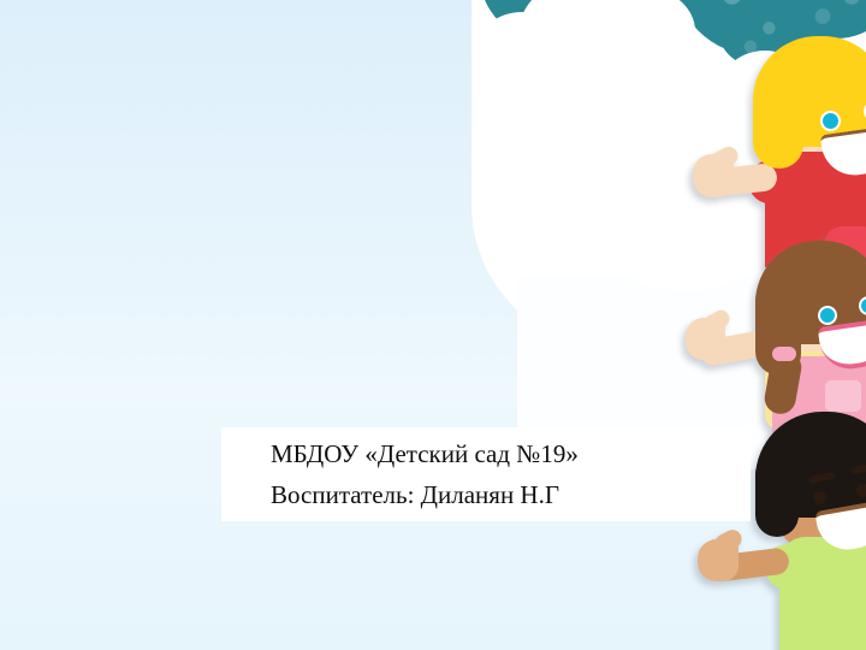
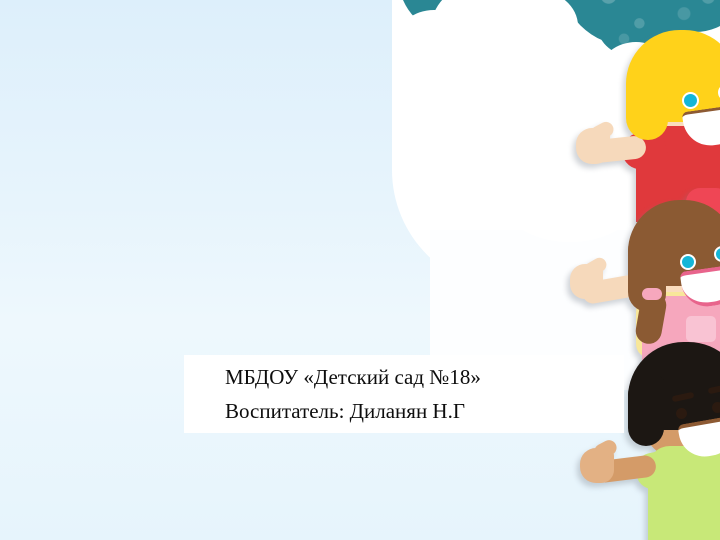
- МБДОУ «Детский сад №19»
+ МБДОУ «Детский сад №18»
  Воспитатель: Диланян Н.Г
